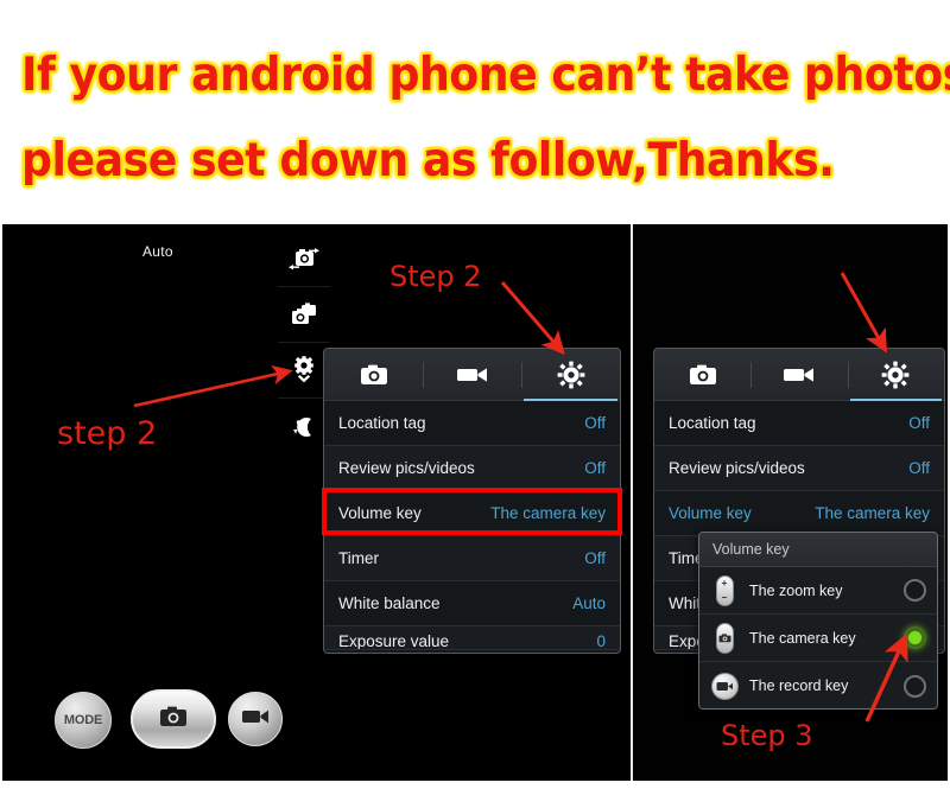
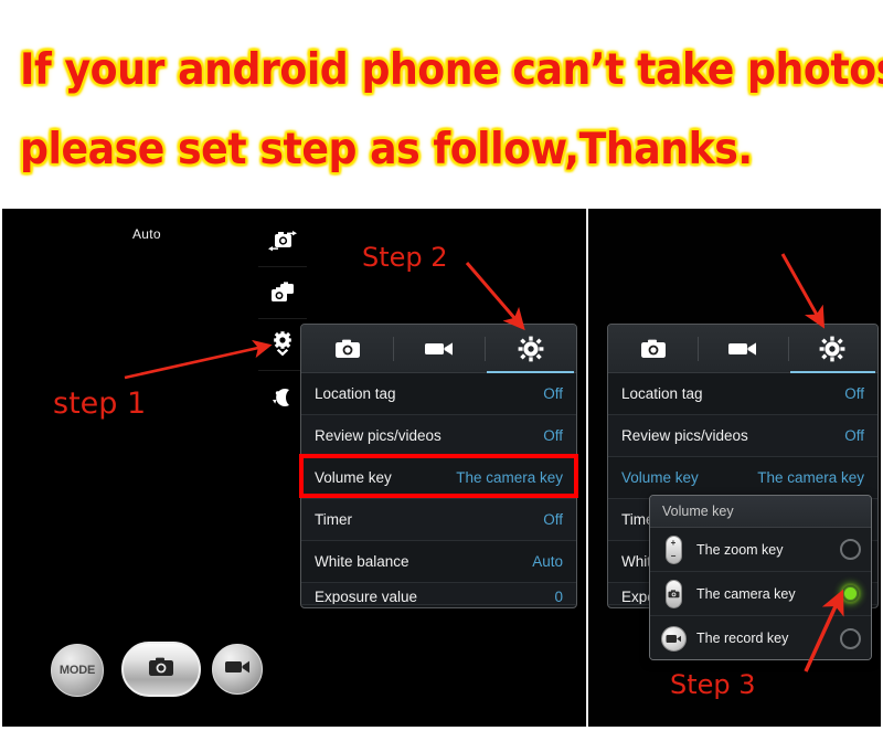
  If your android phone can’t take ph
- please set down as follow,Thanks.
+ please set step as follow,Thanks.
  Auto
  MODE
  Location tag
  Off
  Review pics/videos
  Off
  Volume key
  The camera key
  Timer
  Off
  White balance
  Auto
  Exposure value
  0
  Location tag
  Off
  Review pics/videos
  Off
  Volume key
  The camera key
  Volume key
  +
  −
  The zoom key
  The camera key
  The record key
- step 2
+ step 1
  Step 2
  Step 3
